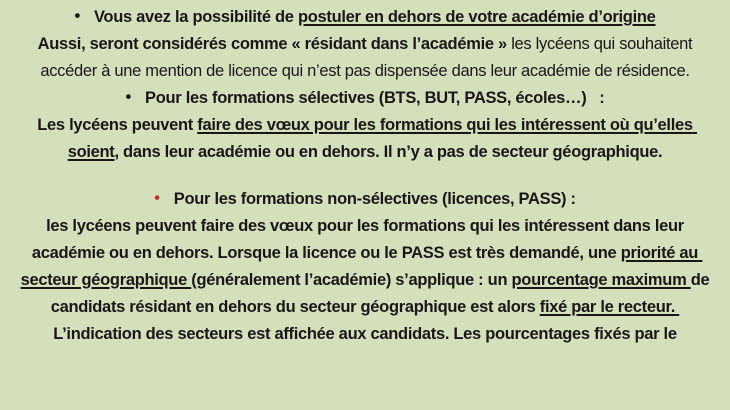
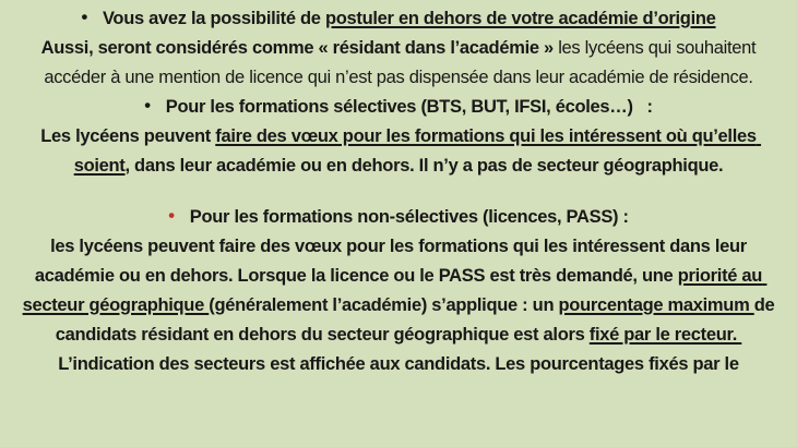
  • Vous avez la possibilité de postuler en dehors de votre académie d’origine
  Aussi, seront considérés comme « résidant dans l’académie » les lycéens qui souhaitent accéder à une mention de licence qui n’est pas dispensée dans leur académie de résidence.
- • Pour les formations sélectives (BTS, BUT, PASS, écoles…) :
+ • Pour les formations sélectives (BTS, BUT, IFSI, écoles…) :
  Les lycéens peuvent faire des vœux pour les formations qui les intéressent où qu’elles soient, dans leur académie ou en dehors. Il n’y a pas de secteur géographique.
  • Pour les formations non-sélectives (licences, PASS) :
  les lycéens peuvent faire des vœux pour les formations qui les intéressent dans leur académie ou en dehors. Lorsque la licence ou le PASS est très demandé, une priorité au secteur géographique (généralement l’académie) s’applique : un pourcentage maximum de candidats résidant en dehors du secteur géographique est alors fixé par le recteur.
  L’indication des secteurs est affichée aux candidats. Les pourcentages fixés par le
